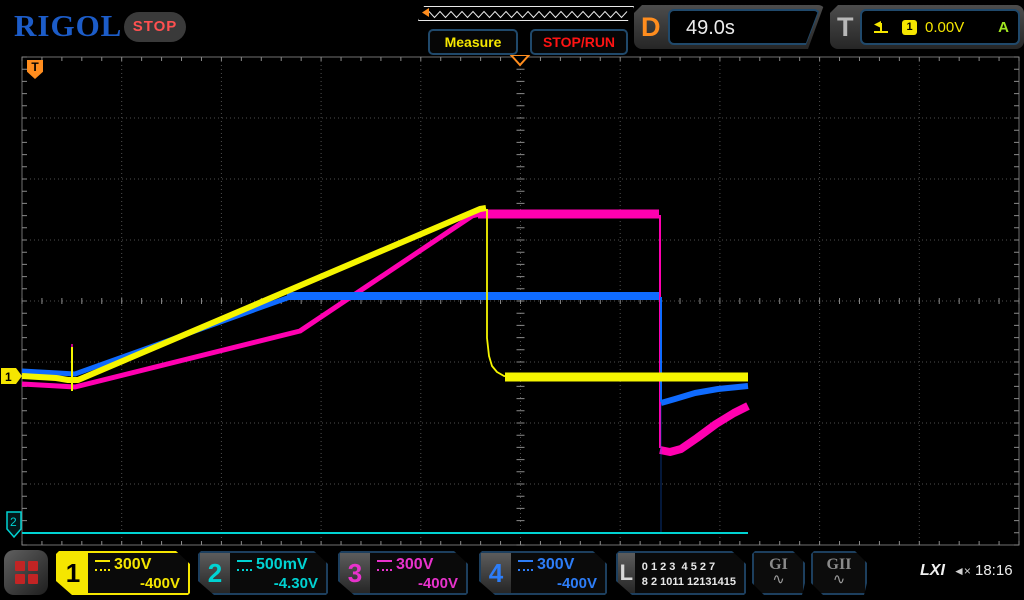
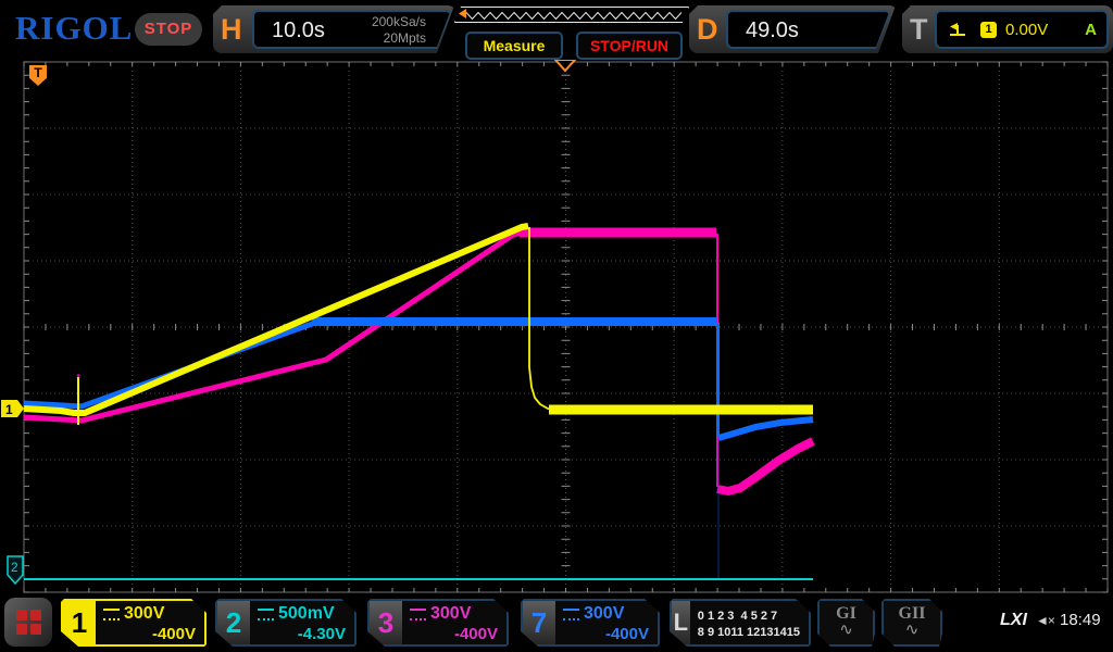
  1
  2
  T
  RIGOL
  STOP
+ H
+ 10.0s
+ 200kSa/s
+ 20Mpts
  Measure
  STOP/RUN
  D
  49.0s
  T
  1
  0.00V
  A
  1
  300V
  -400V
  2
  500mV
  -4.30V
  3
  300V
  -400V
- 4
+ 7
  300V
  -400V
  L
  0 1 2 3 4 5 2 7
- 8 2 1011 12131415
+ 8 9 1011 12131415
  GI
  ∿
  GII
  ∿
  LXI
- 18:16
+ 18:49
